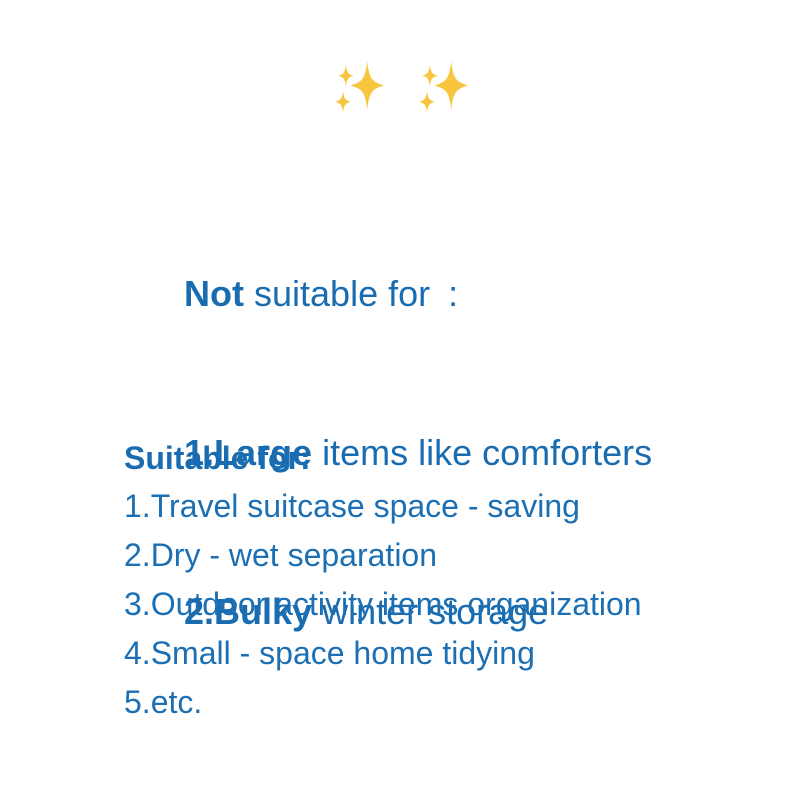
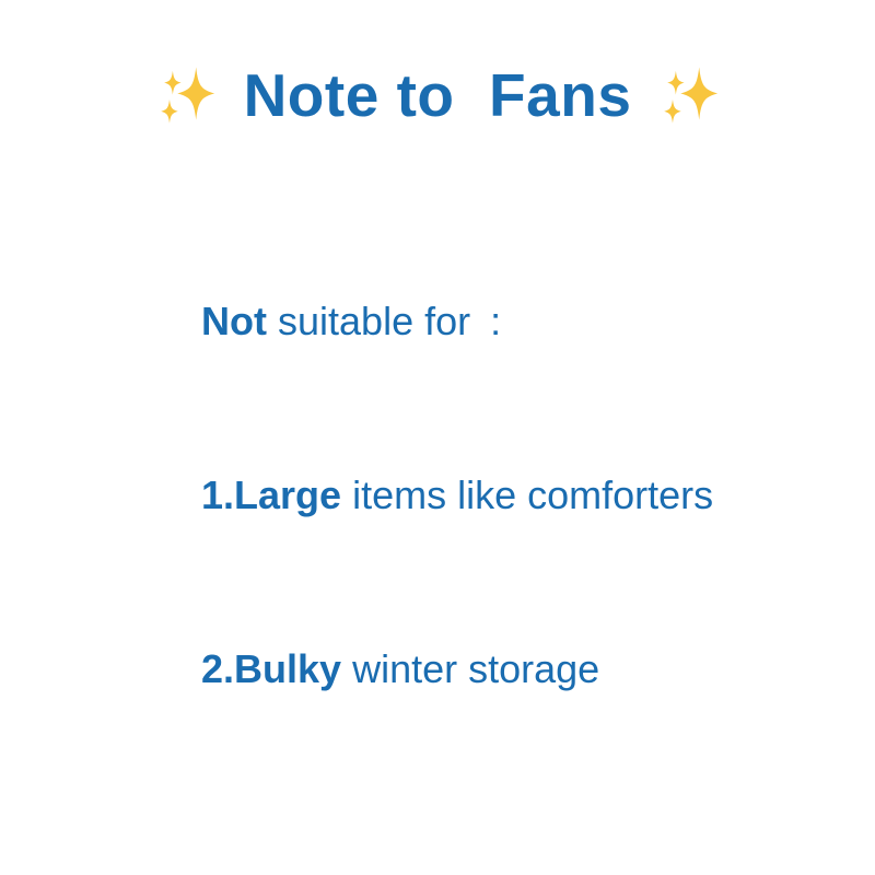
+ Note to Fans
  Not suitable for :
  1.Large items like comforters
  2.Bulky winter storage
- Suitable for:
- 1.Travel suitcase space - saving
- 2.Dry - wet separation
- 3.Outdoor activity items organization
- 4.Small - space home tidying
- 5.etc.
